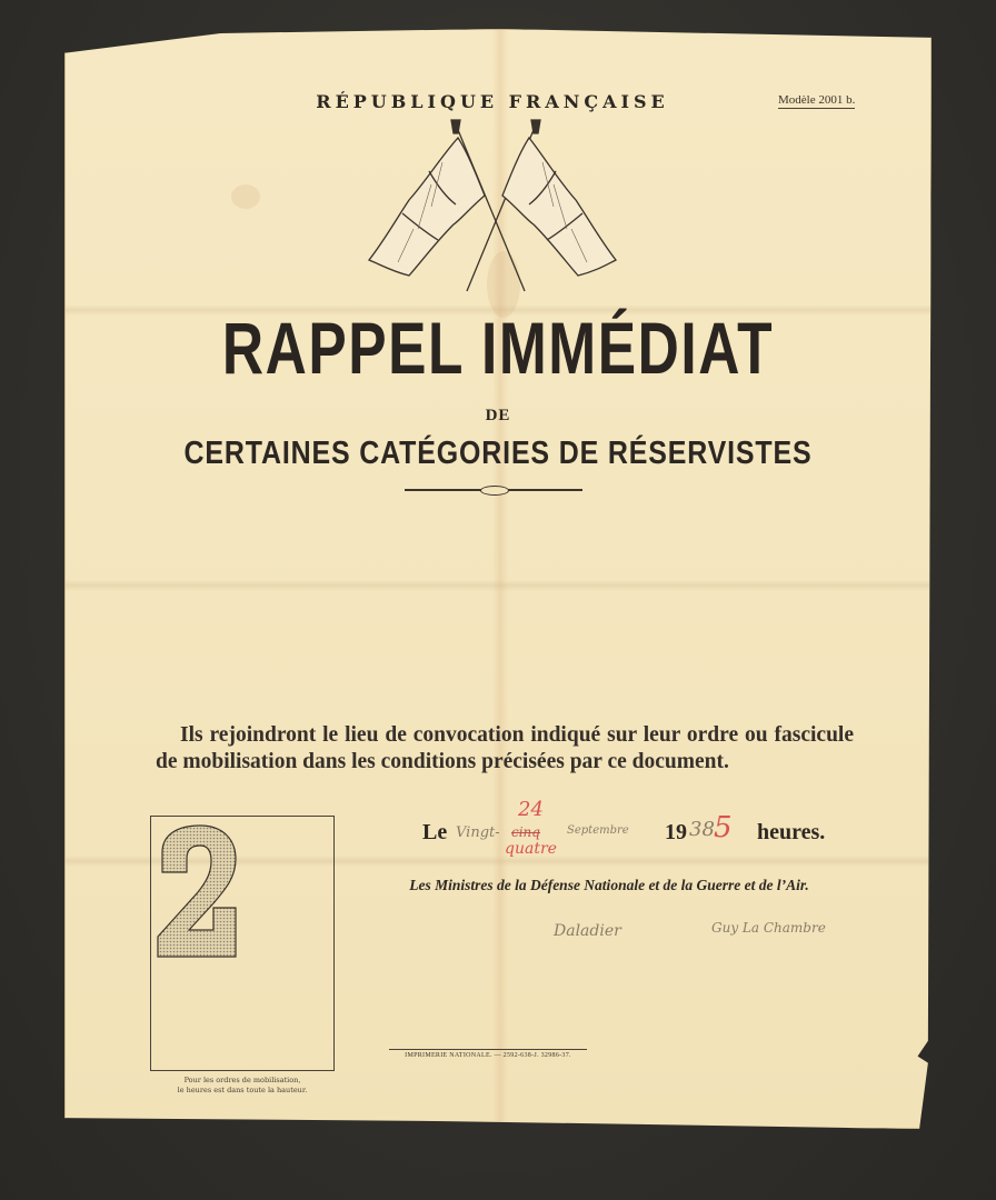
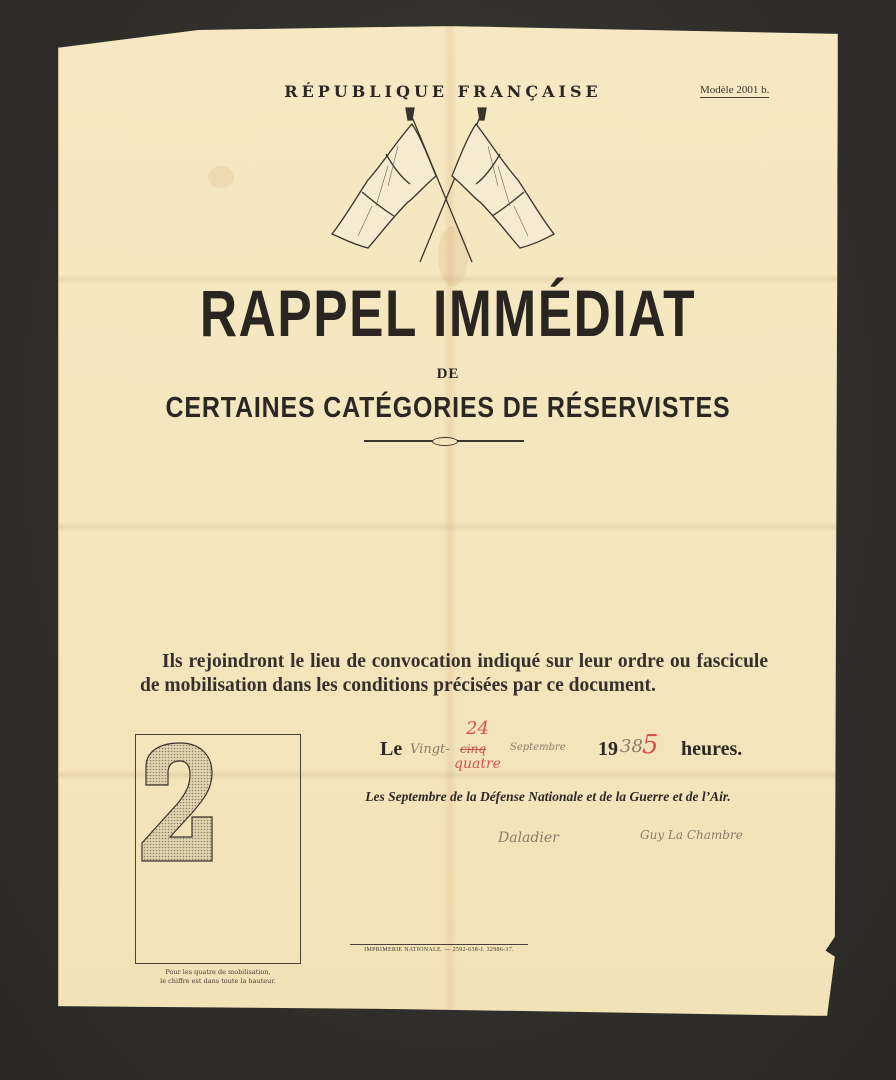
  RÉPUBLIQUE FRANÇAISE
  Modèle 2001 b.
  RAPPEL IMMÉDIAT
  DE
  CERTAINES CATÉGORIES DE RÉSERVISTES
  Ils rejoindront le lieu de convocation indiqué sur leur ordre ou fascicule de mobilisation dans les conditions précisées par ce document.
- Pour les ordres de mobilisation,
+ Pour les quatre de mobilisation,
- le heures est dans toute la hauteur.
+ le chiffre est dans toute la hauteur.
  Le
  Vingt-
  cinq
  24
  quatre
  Septembre
  19
  38
  5
  heures.
- Les Ministres de la Défense Nationale et de la Guerre et de l’Air.
+ Les Septembre de la Défense Nationale et de la Guerre et de l’Air.
  Daladier
  Guy La Chambre
